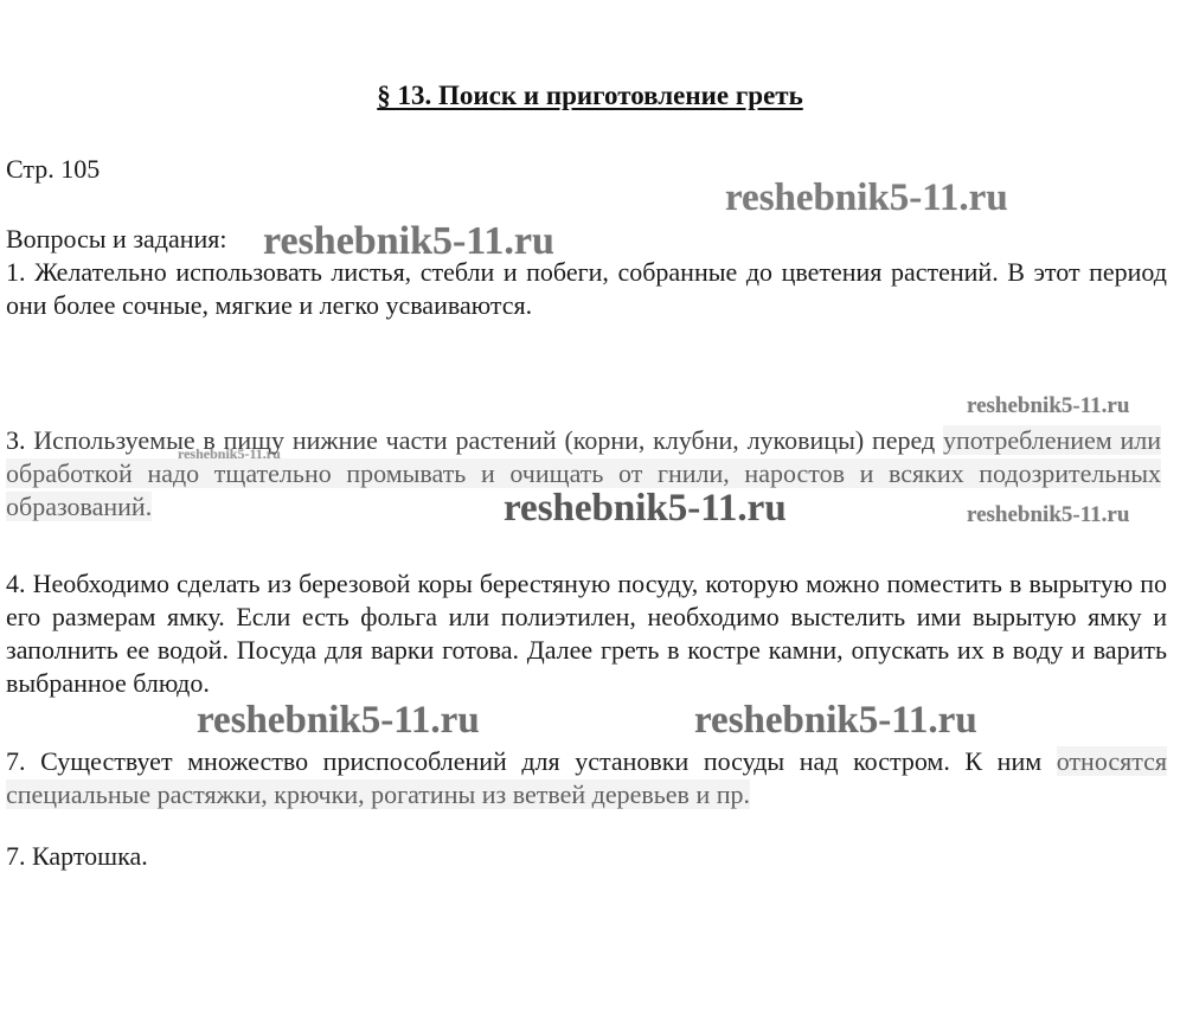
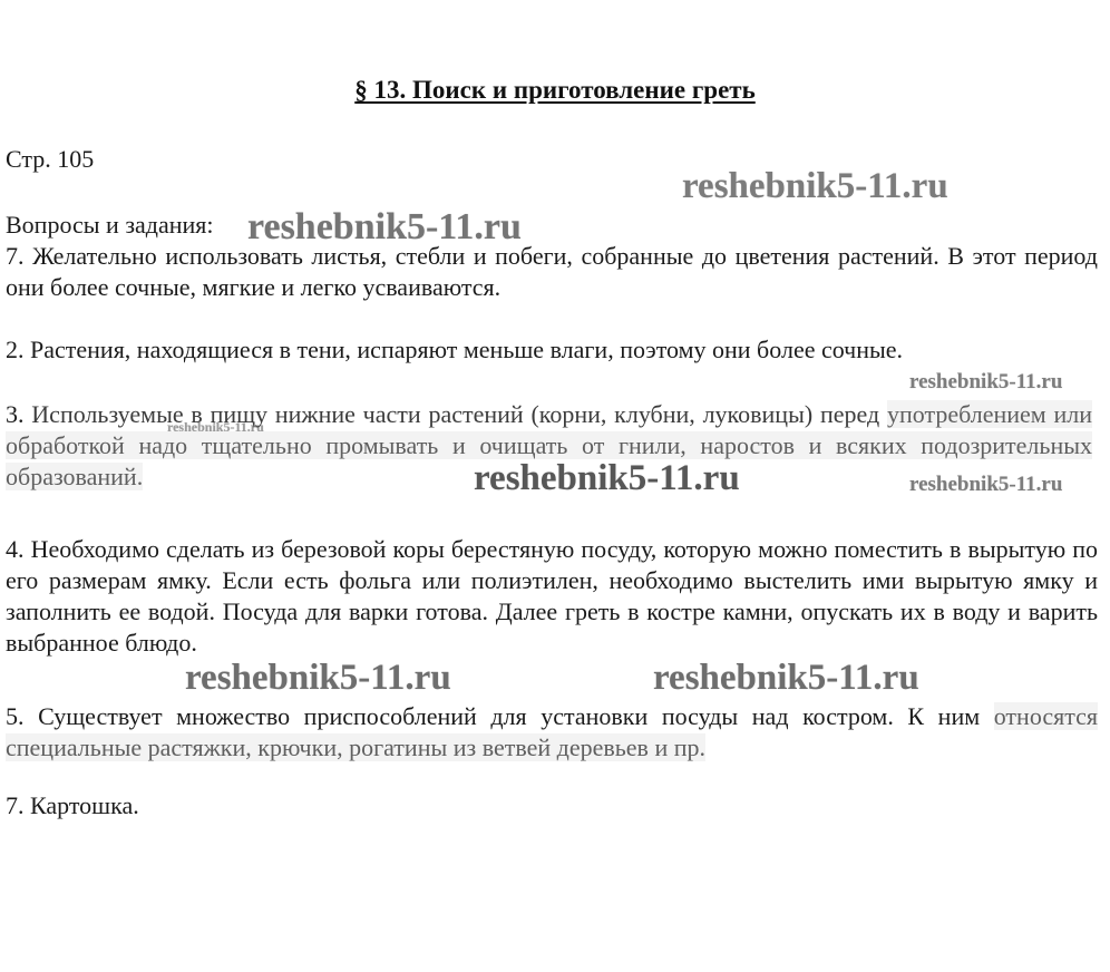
  § 13. Поиск и приготовление греть
  Стр. 105
  Вопросы и задания:
  reshebnik5-11.ru
  reshebnik5-11.ru
  reshebnik5-11.ru
  reshebnik5-11.ru
  reshebnik5-11.ru
  reshebnik5-11.ru
  reshebnik5-11.ru
  reshebnik5-11.ru
- 1. Желательно использовать листья, стебли и побеги, собранные до цветения растений. В этот период они более сочные, мягкие и легко усваиваются.
+ 7. Желательно использовать листья, стебли и побеги, собранные до цветения растений. В этот период они более сочные, мягкие и легко усваиваются.
+ 2. Растения, находящиеся в тени, испаряют меньше влаги, поэтому они более сочные.
  3. Используемые в пищу нижние части растений (корни, клубни, луковицы) перед употреблением или обработкой надо тщательно промывать и очищать от гнили, наростов и всяких подозрительных образований.
  4. Необходимо сделать из березовой коры берестяную посуду, которую можно поместить в вырытую по его размерам ямку. Если есть фольга или полиэтилен, необходимо выстелить ими вырытую ямку и заполнить ее водой. Посуда для варки готова. Далее греть в костре камни, опускать их в воду и варить выбранное блюдо.
- 7. Существует множество приспособлений для установки посуды над костром. К ним относятся специальные растяжки, крючки, рогатины из ветвей деревьев и пр.
+ 5. Существует множество приспособлений для установки посуды над костром. К ним относятся специальные растяжки, крючки, рогатины из ветвей деревьев и пр.
  7. Картошка.
